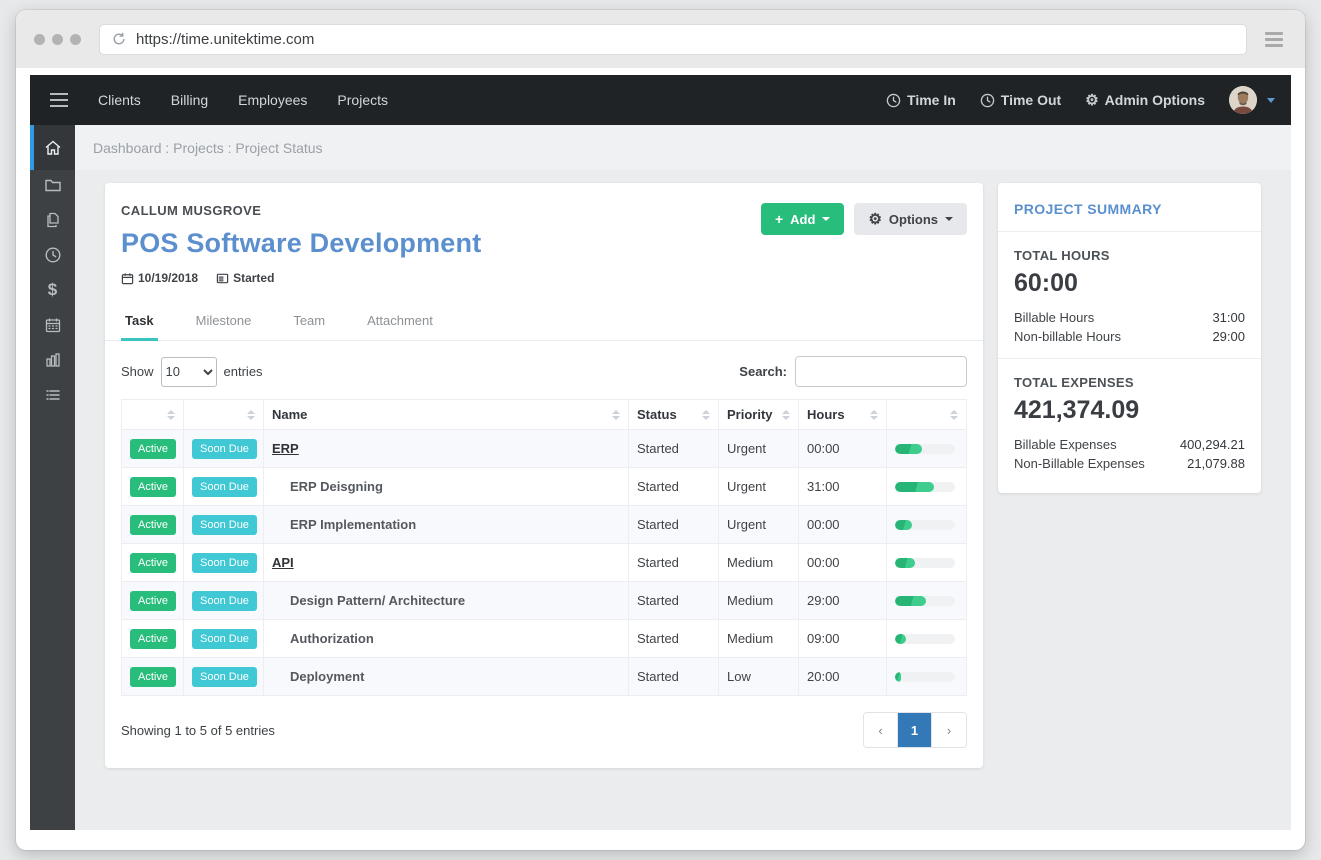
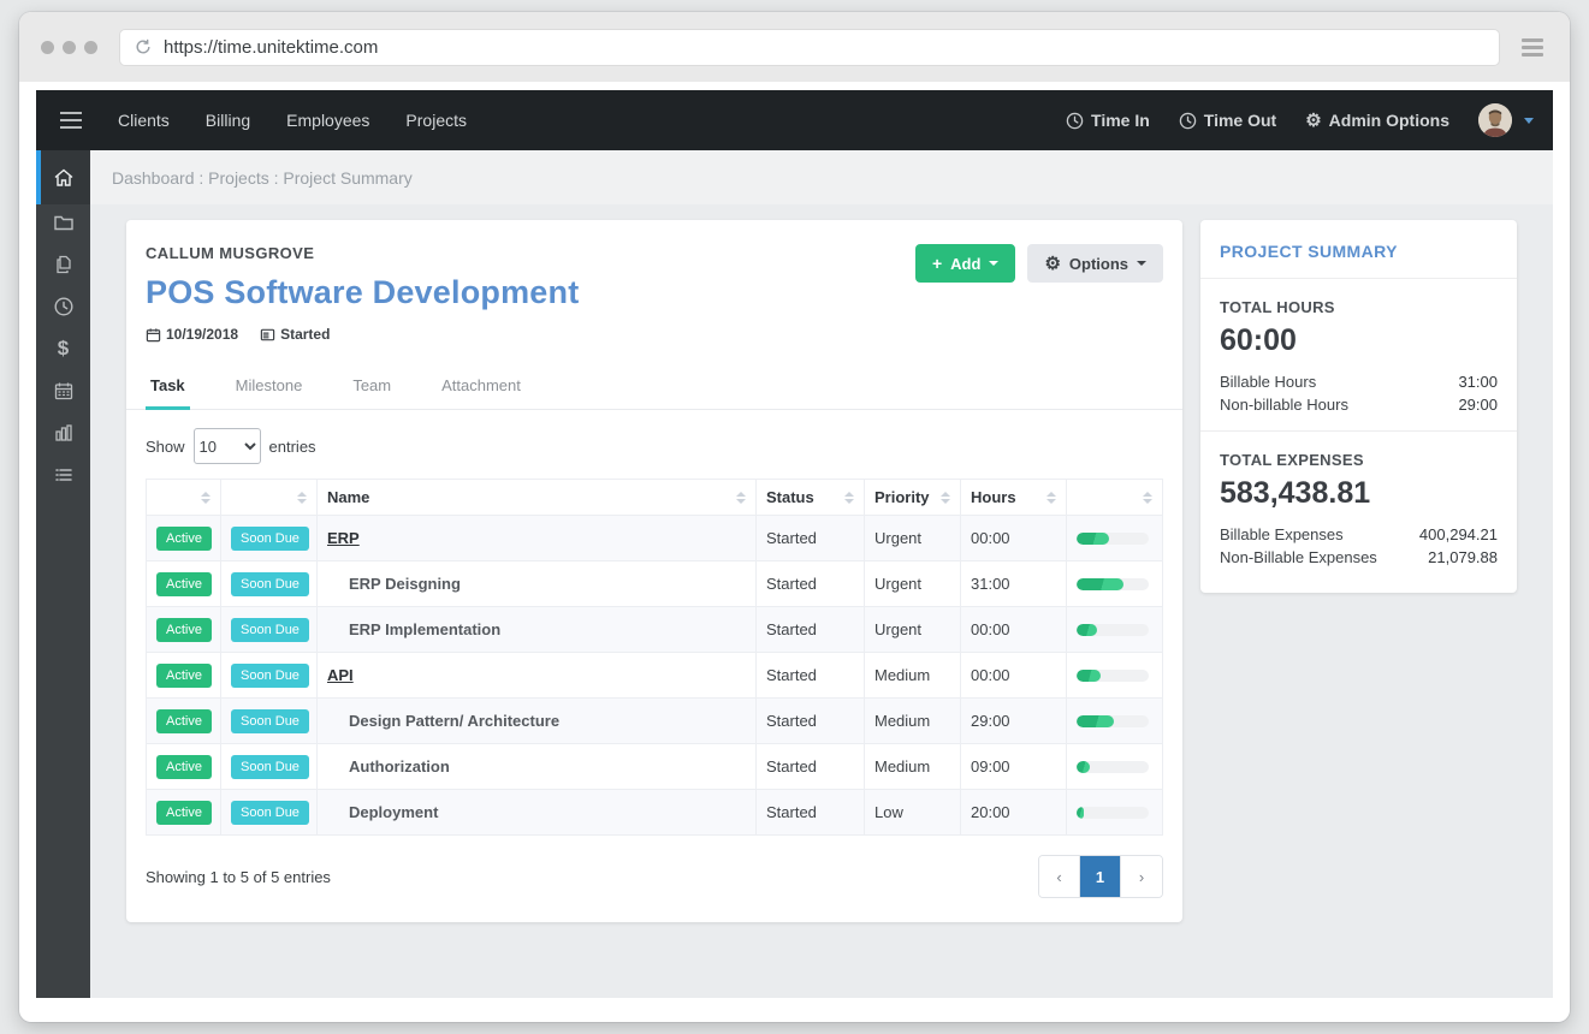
  https://time.unitektime.com
  Clients
  Billing
  Employees
  Projects
  Time In
  Time Out
  ⚙
  Admin Options
  $
- Dashboard : Projects : Project Status
+ Dashboard : Projects : Project Summary
  CALLUM MUSGROVE
  POS Software Development
  10/19/2018
  Started
  +
  Add
  ⚙
  Options
  Task
  Milestone
  Team
  Attachment
  Show
  10
  entries
- Search:
  		Name	Status	Priority	Hours
  Active	Soon Due	ERP	Started	Urgent	00:00
  Active	Soon Due	ERP Deisgning	Started	Urgent	31:00
  Active	Soon Due	ERP Implementation	Started	Urgent	00:00
  Active	Soon Due	API	Started	Medium	00:00
  Active	Soon Due	Design Pattern/ Architecture	Started	Medium	29:00
  Active	Soon Due	Authorization	Started	Medium	09:00
  Active	Soon Due	Deployment	Started	Low	20:00
  Showing 1 to 5 of 5 entries
  ‹
  1
  ›
  PROJECT SUMMARY
  TOTAL HOURS
  60:00
  Billable Hours
  31:00
  Non-billable Hours
  29:00
  TOTAL EXPENSES
- 421,374.09
+ 583,438.81
  Billable Expenses
  400,294.21
  Non-Billable Expenses
  21,079.88
